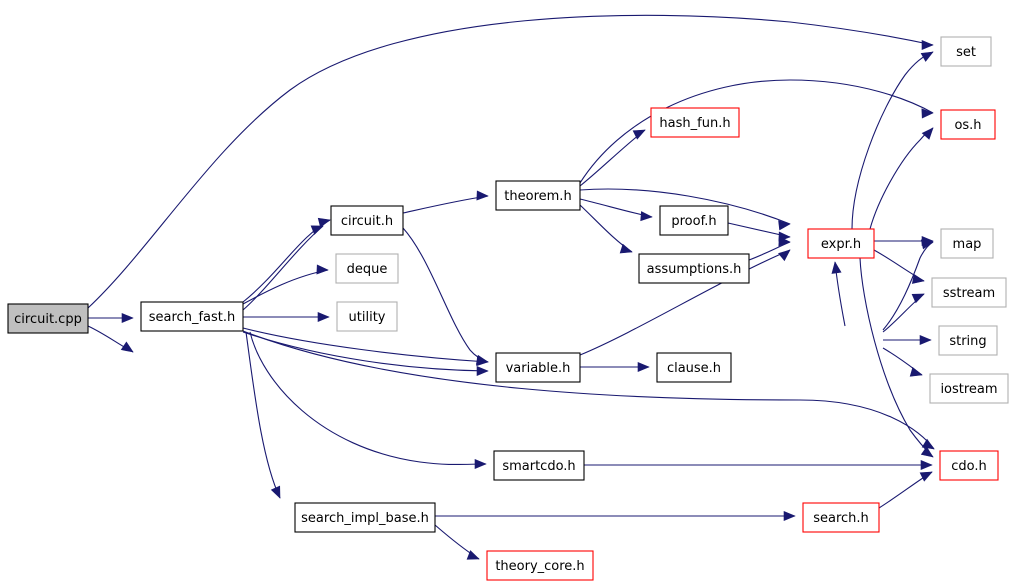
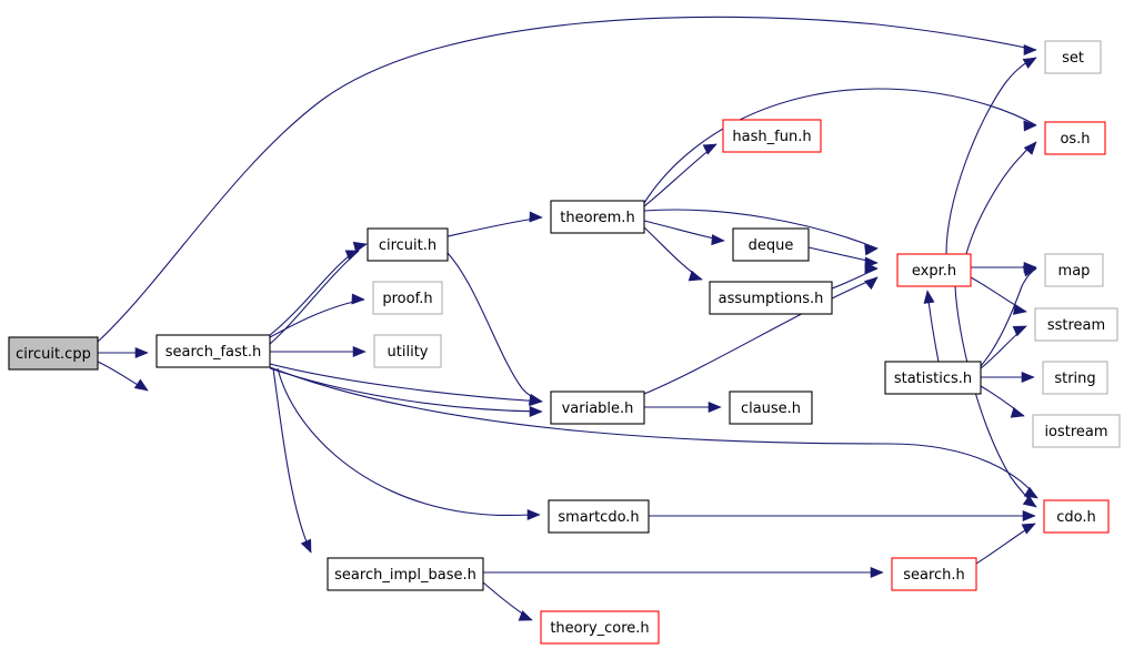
  circuit.cpp
  search_fast.h
  circuit.h
- deque
+ proof.h
  utility
  theorem.h
  hash_fun.h
- proof.h
+ deque
  assumptions.h
  variable.h
  clause.h
  expr.h
+ statistics.h
  set
  os.h
  map
  sstream
  string
  iostream
  smartcdo.h
  cdo.h
  search_impl_base.h
  search.h
  theory_core.h
